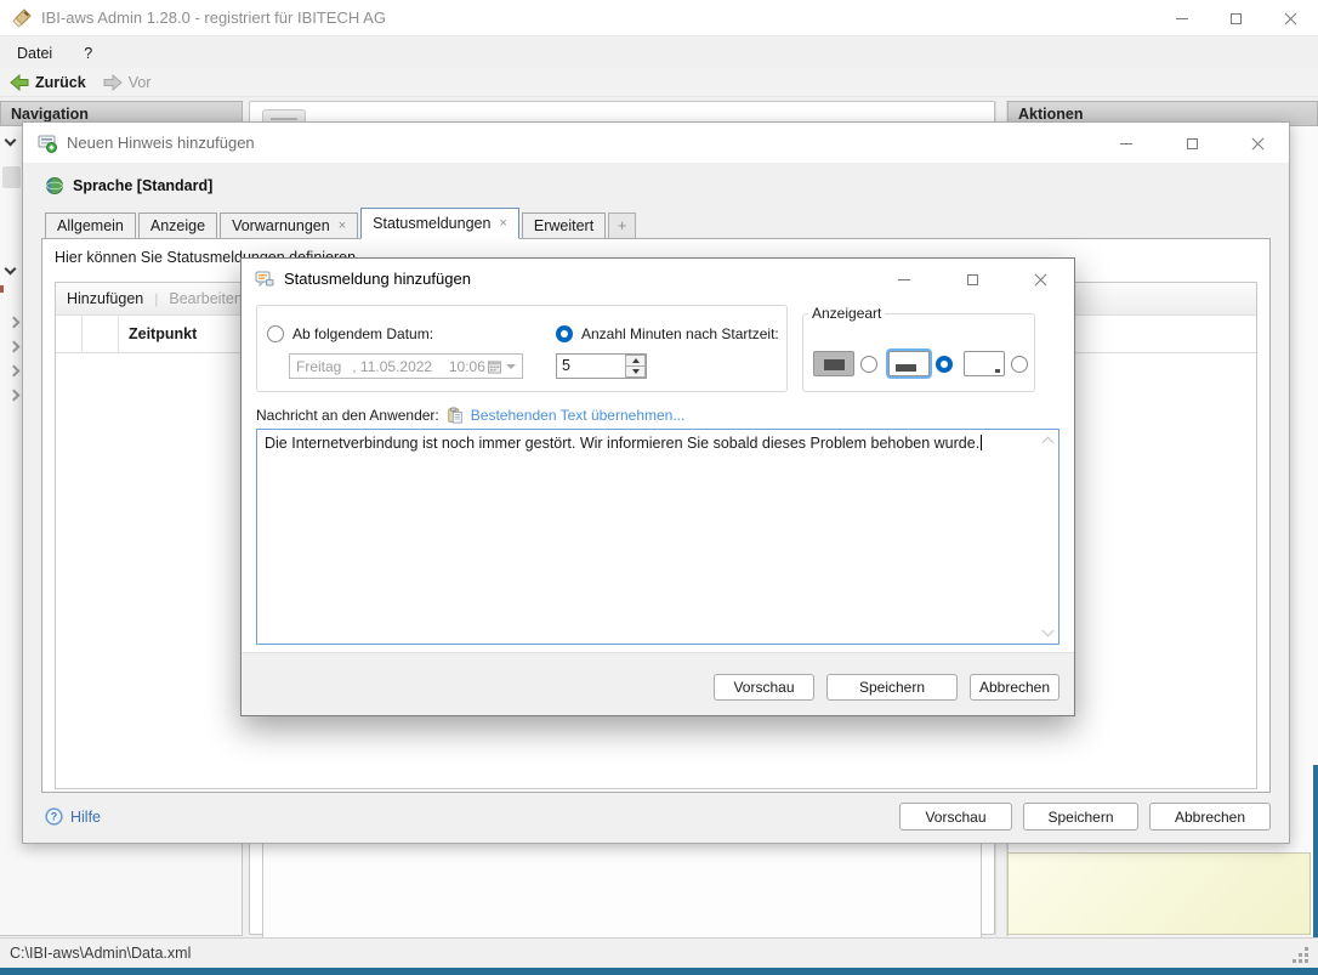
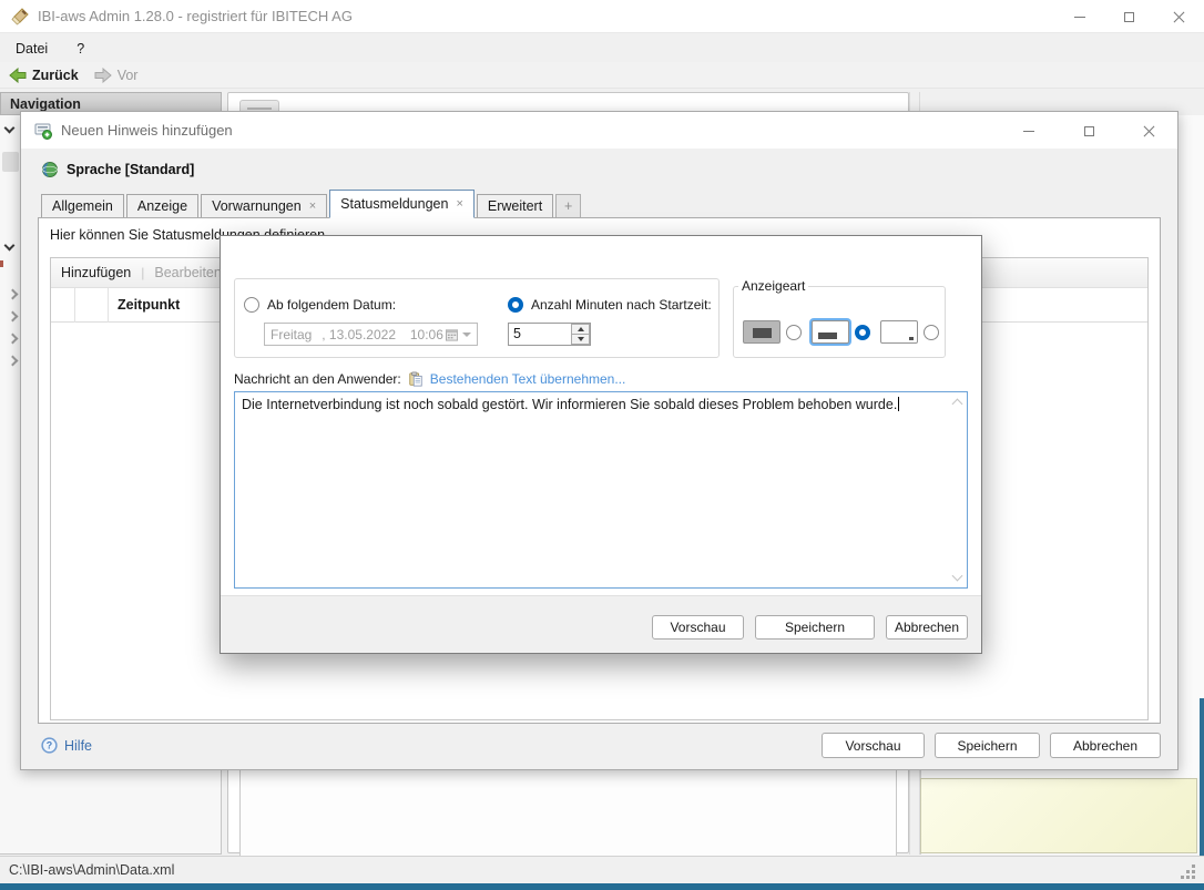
  IBI-aws Admin 1.28.0 - registriert für IBITECH AG
  Datei
  ?
  Zurück
  Vor
  Navigation
- Aktionen
  C:\IBI-aws\Admin\Data.xml
  Neuen Hinweis hinzufügen
  Sprache [Standard]
  Allgemein
  Anzeige
  Vorwarnungen
  ×
  Statusmeldungen
  ×
  Erweitert
  +
  Hinzufügen
  |
  Bearbeiten
  Zeitpunkt
  ?
  Hilfe
  Vorschau
  Speichern
  Abbrechen
- Statusmeldung hinzufügen
  Ab folgendem Datum:
  Anzahl Minuten nach Startzeit:
  Freitag
- , 11.05.2022
+ , 13.05.2022
  10:06
  5
  Anzeigeart
  Nachricht an den Anwender:
  Bestehenden Text übernehmen...
- Die Internetverbindung ist noch immer gestört. Wir informieren Sie sobald dieses Problem behoben wurde.
+ Die Internetverbindung ist noch sobald gestört. Wir informieren Sie sobald dieses Problem behoben wurde.
  Vorschau
  Speichern
  Abbrechen
